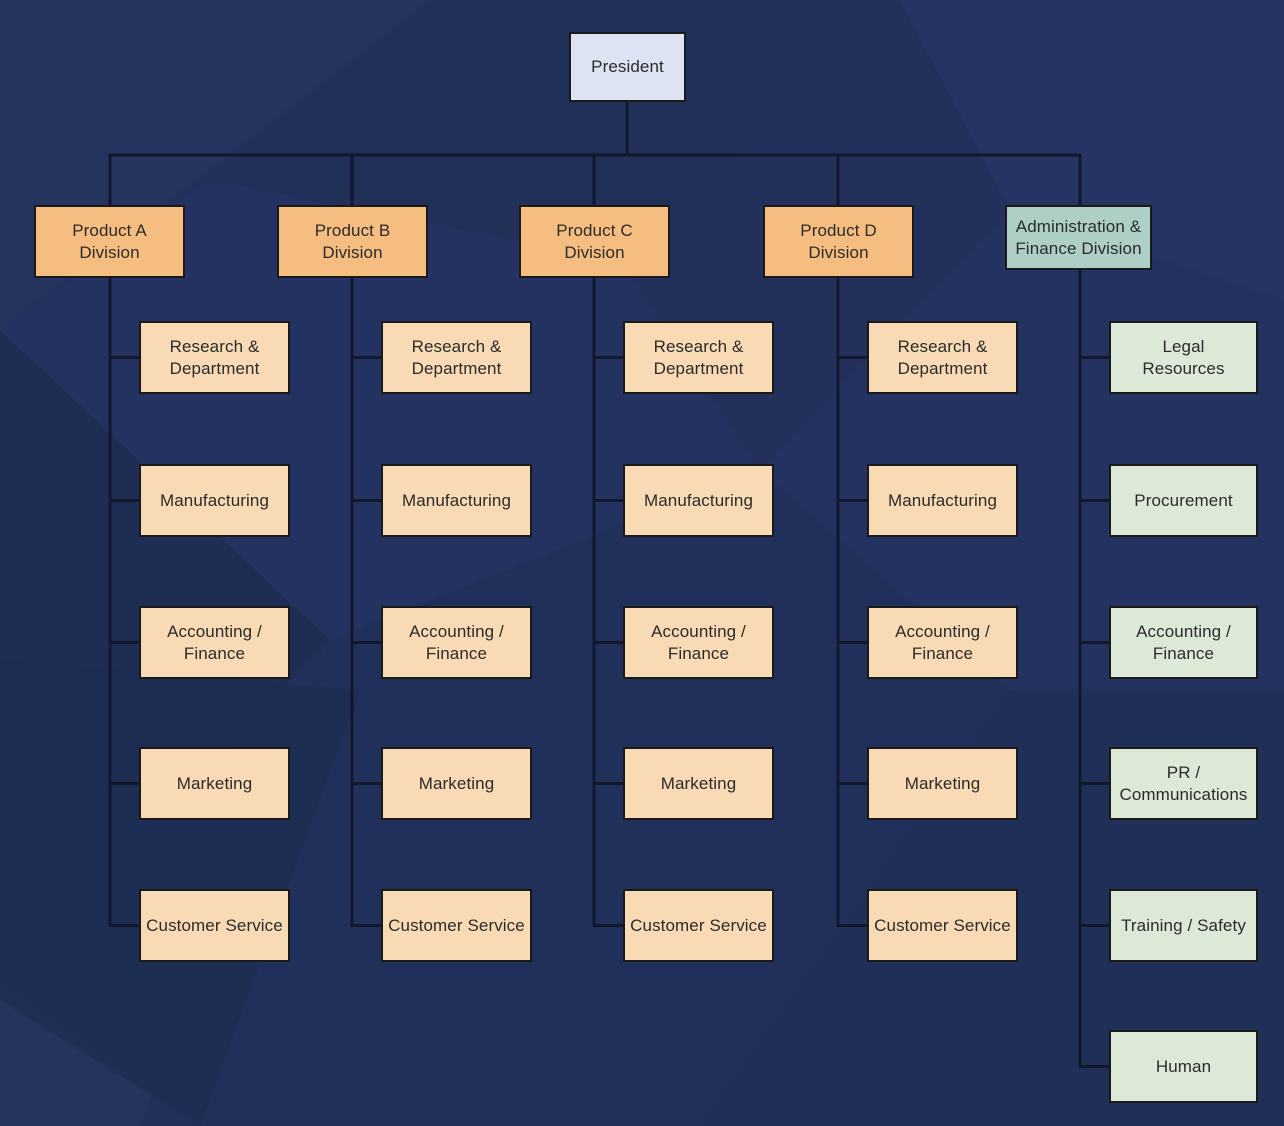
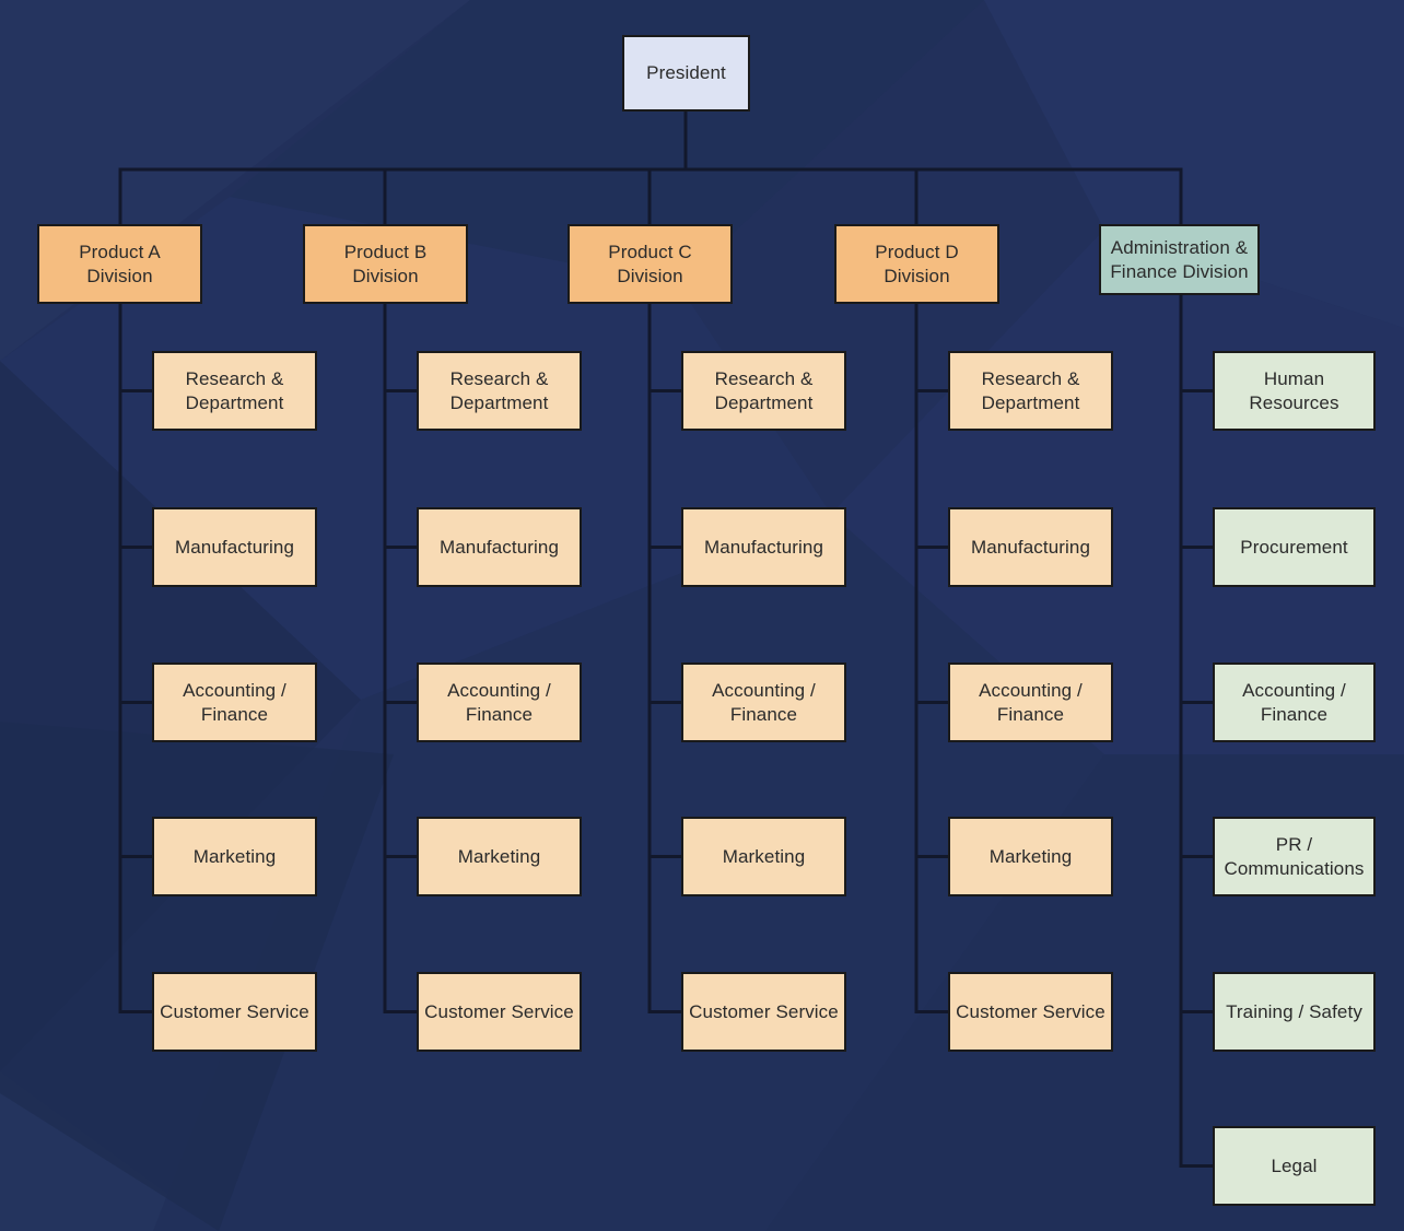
  President
  Product A
  Division
  Research &
  Department
  Manufacturing
  Accounting /
  Finance
  Marketing
  Customer Service
  Product B
  Division
  Research &
  Department
  Manufacturing
  Accounting /
  Finance
  Marketing
  Customer Service
  Product C
  Division
  Research &
  Department
  Manufacturing
  Accounting /
  Finance
  Marketing
  Customer Service
  Product D
  Division
  Research &
  Department
  Manufacturing
  Accounting /
  Finance
  Marketing
  Customer Service
  Administration &
  Finance Division
- Legal
+ Human
  Resources
  Procurement
  Accounting /
  Finance
  PR /
  Communications
  Training / Safety
- Human
+ Legal
